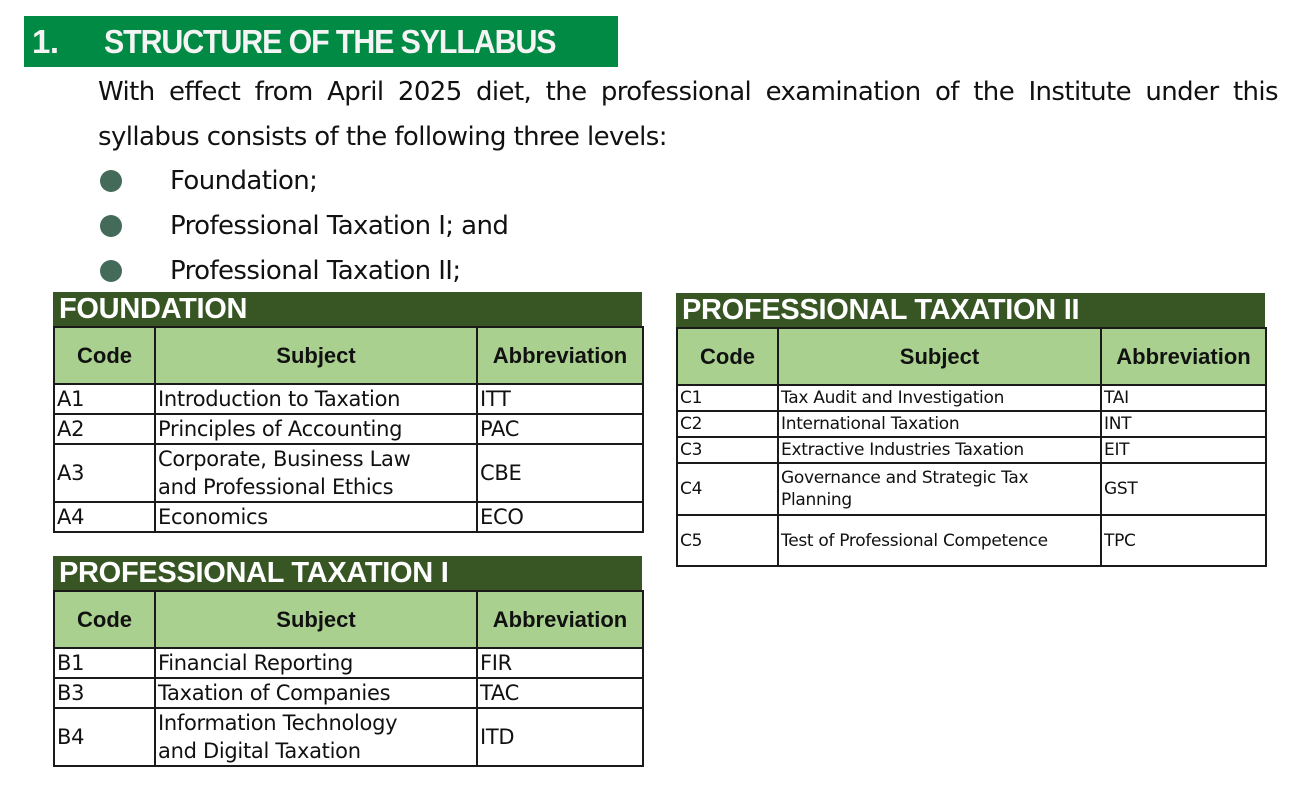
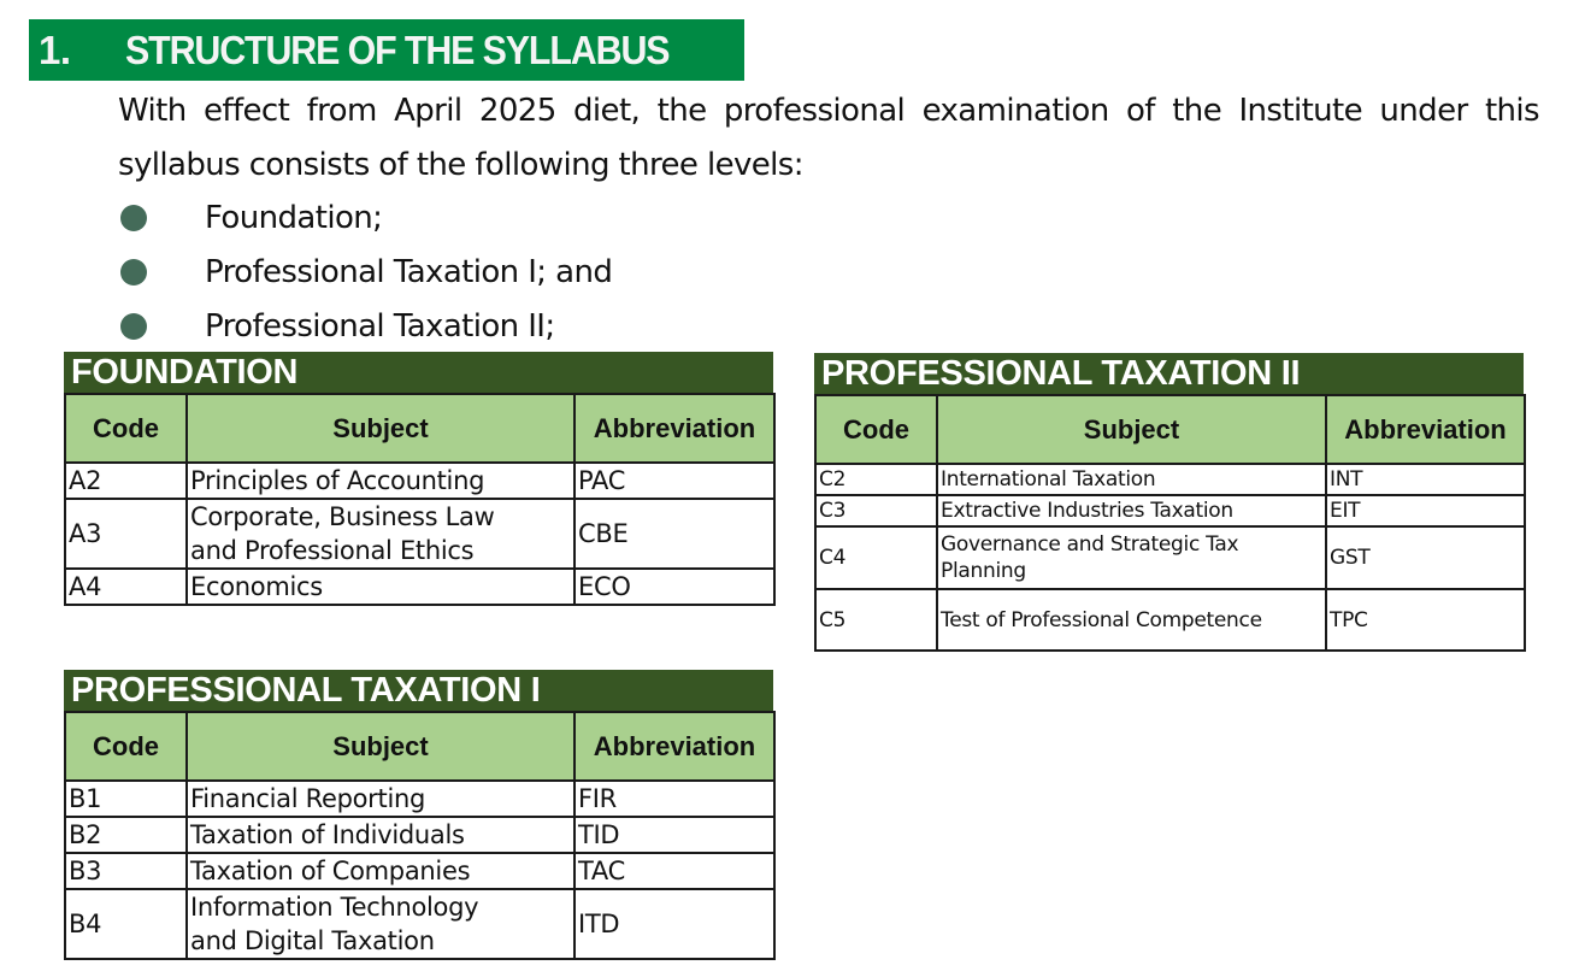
  1.
  STRUCTURE OF THE SYLLABUS
  With effect from April 2025 diet, the professional examination of the Institute under this
  syllabus consists of the following three levels:
  Foundation;
  Professional Taxation I; and
  Professional Taxation II;
  FOUNDATION
  Code	Subject	Abbreviation
- A1	Introduction to Taxation	ITT
  A2	Principles of Accounting	PAC
  A3	Corporate, Business Law and Professional Ethics	CBE
  A4	Economics	ECO
  PROFESSIONAL TAXATION I
  Code	Subject	Abbreviation
  B1	Financial Reporting	FIR
+ B2	Taxation of Individuals	TID
  B3	Taxation of Companies	TAC
  B4	Information Technology and Digital Taxation	ITD
  PROFESSIONAL TAXATION II
  Code	Subject	Abbreviation
- C1	Tax Audit and Investigation	TAI
  C2	International Taxation	INT
  C3	Extractive Industries Taxation	EIT
  C4	Governance and Strategic Tax Planning	GST
  C5	Test of Professional Competence	TPC
